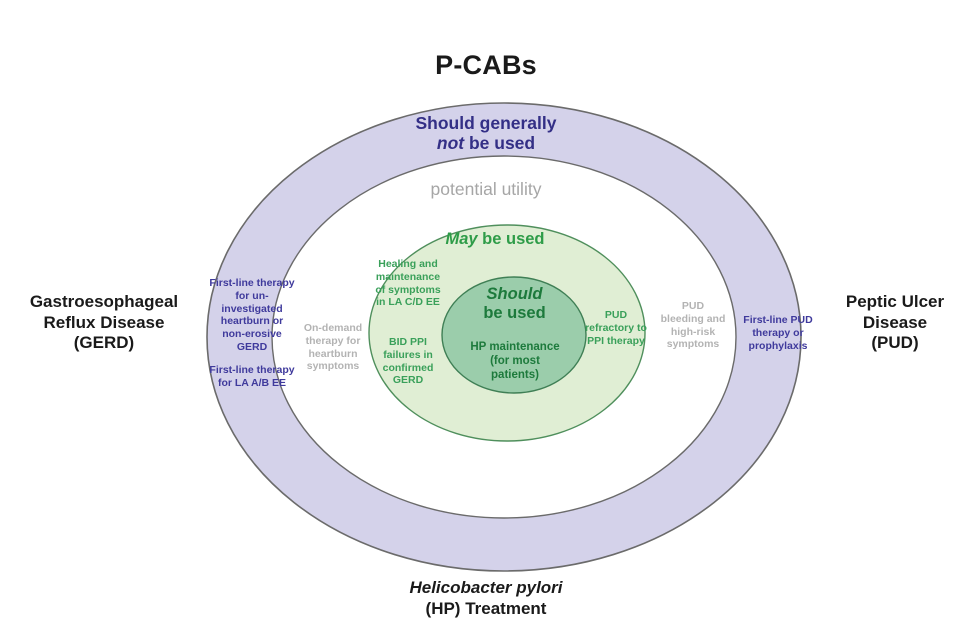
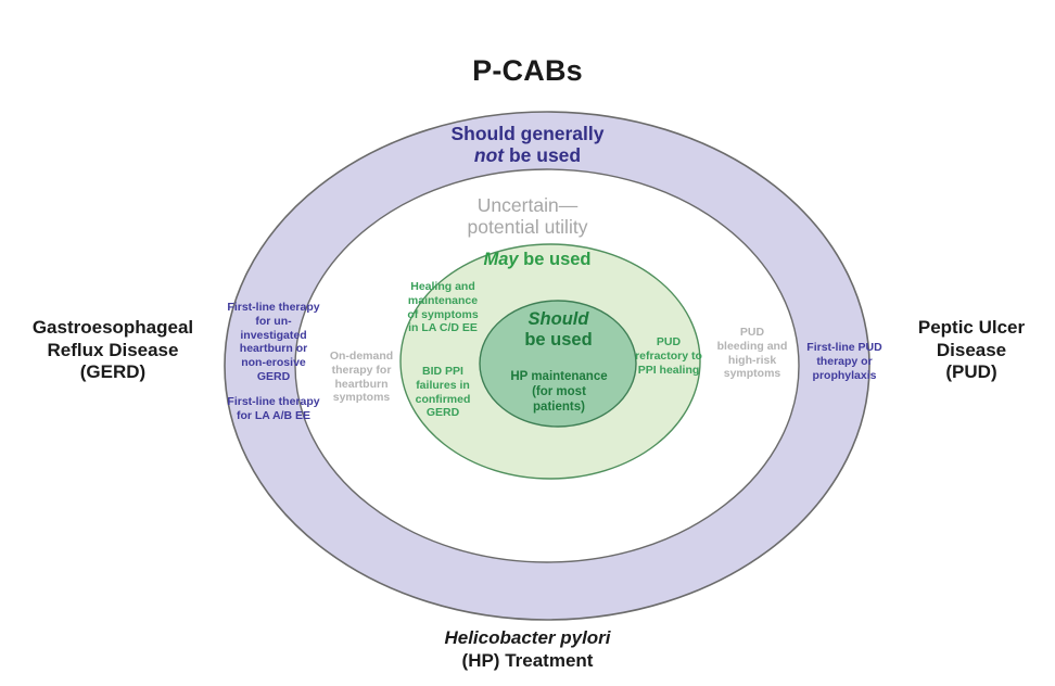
  P-CABs
  Should generally
  not be used
+ Uncertain—
  potential utility
  May be used
  Should
  be used
  First-line therapy for un-investigated heartburn or non-erosive GERD
  First-line therapy for LA A/B EE
  On-demand therapy for heartburn symptoms
  Healing and maintenance of symptoms in LA C/D EE
  BID PPI failures in confirmed GERD
  HP maintenance (for most patients)
- PUD refractory to PPI therapy
+ PUD refractory to PPI healing
  PUD bleeding and high-risk symptoms
  First-line PUD therapy or prophylaxis
  Gastroesophageal
  Reflux Disease
  (GERD)
  Peptic Ulcer
  Disease
  (PUD)
  Helicobacter pylori
  (HP) Treatment
